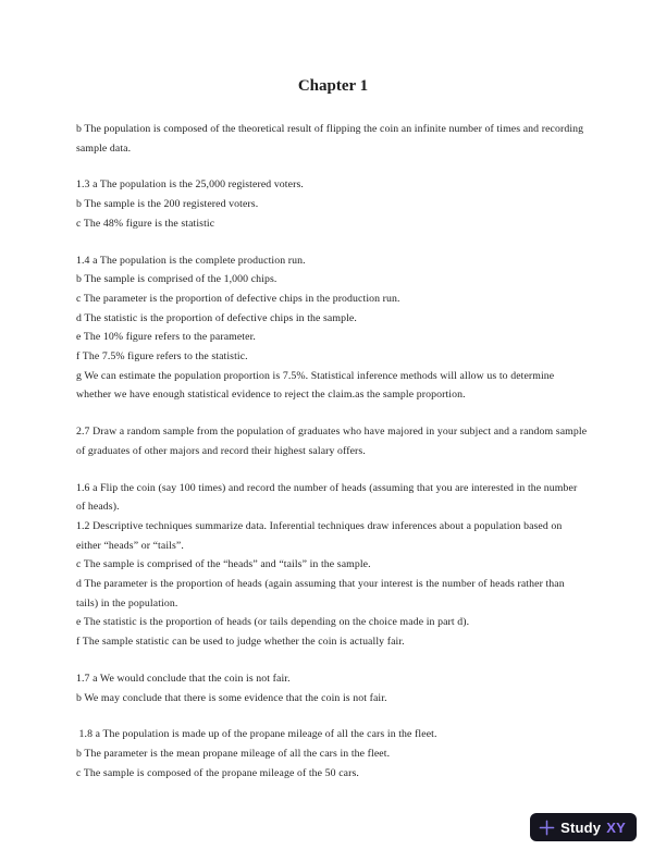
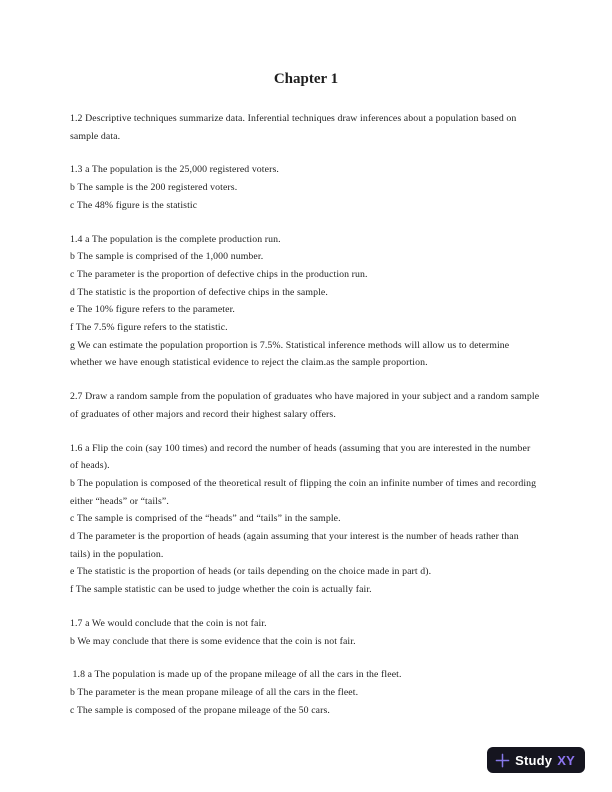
  Chapter 1
- b The population is composed of the theoretical result of flipping the coin an infinite number of times and recording
+ 1.2 Descriptive techniques summarize data. Inferential techniques draw inferences about a population based on
  sample data.
  1.3 a The population is the 25,000 registered voters.
  b The sample is the 200 registered voters.
  c The 48% figure is the statistic
  1.4 a The population is the complete production run.
- b The sample is comprised of the 1,000 chips.
+ b The sample is comprised of the 1,000 number.
  c The parameter is the proportion of defective chips in the production run.
  d The statistic is the proportion of defective chips in the sample.
  e The 10% figure refers to the parameter.
  f The 7.5% figure refers to the statistic.
  g We can estimate the population proportion is 7.5%. Statistical inference methods will allow us to determine
  whether we have enough statistical evidence to reject the claim.as the sample proportion.
  2.7 Draw a random sample from the population of graduates who have majored in your subject and a random sample
  of graduates of other majors and record their highest salary offers.
  1.6 a Flip the coin (say 100 times) and record the number of heads (assuming that you are interested in the number
  of heads).
- 1.2 Descriptive techniques summarize data. Inferential techniques draw inferences about a population based on
+ b The population is composed of the theoretical result of flipping the coin an infinite number of times and recording
  either “heads” or “tails”.
  c The sample is comprised of the “heads” and “tails” in the sample.
  d The parameter is the proportion of heads (again assuming that your interest is the number of heads rather than
  tails) in the population.
  e The statistic is the proportion of heads (or tails depending on the choice made in part d).
  f The sample statistic can be used to judge whether the coin is actually fair.
  1.7 a We would conclude that the coin is not fair.
  b We may conclude that there is some evidence that the coin is not fair.
  1.8 a The population is made up of the propane mileage of all the cars in the fleet.
  b The parameter is the mean propane mileage of all the cars in the fleet.
  c The sample is composed of the propane mileage of the 50 cars.
  Study
  XY
